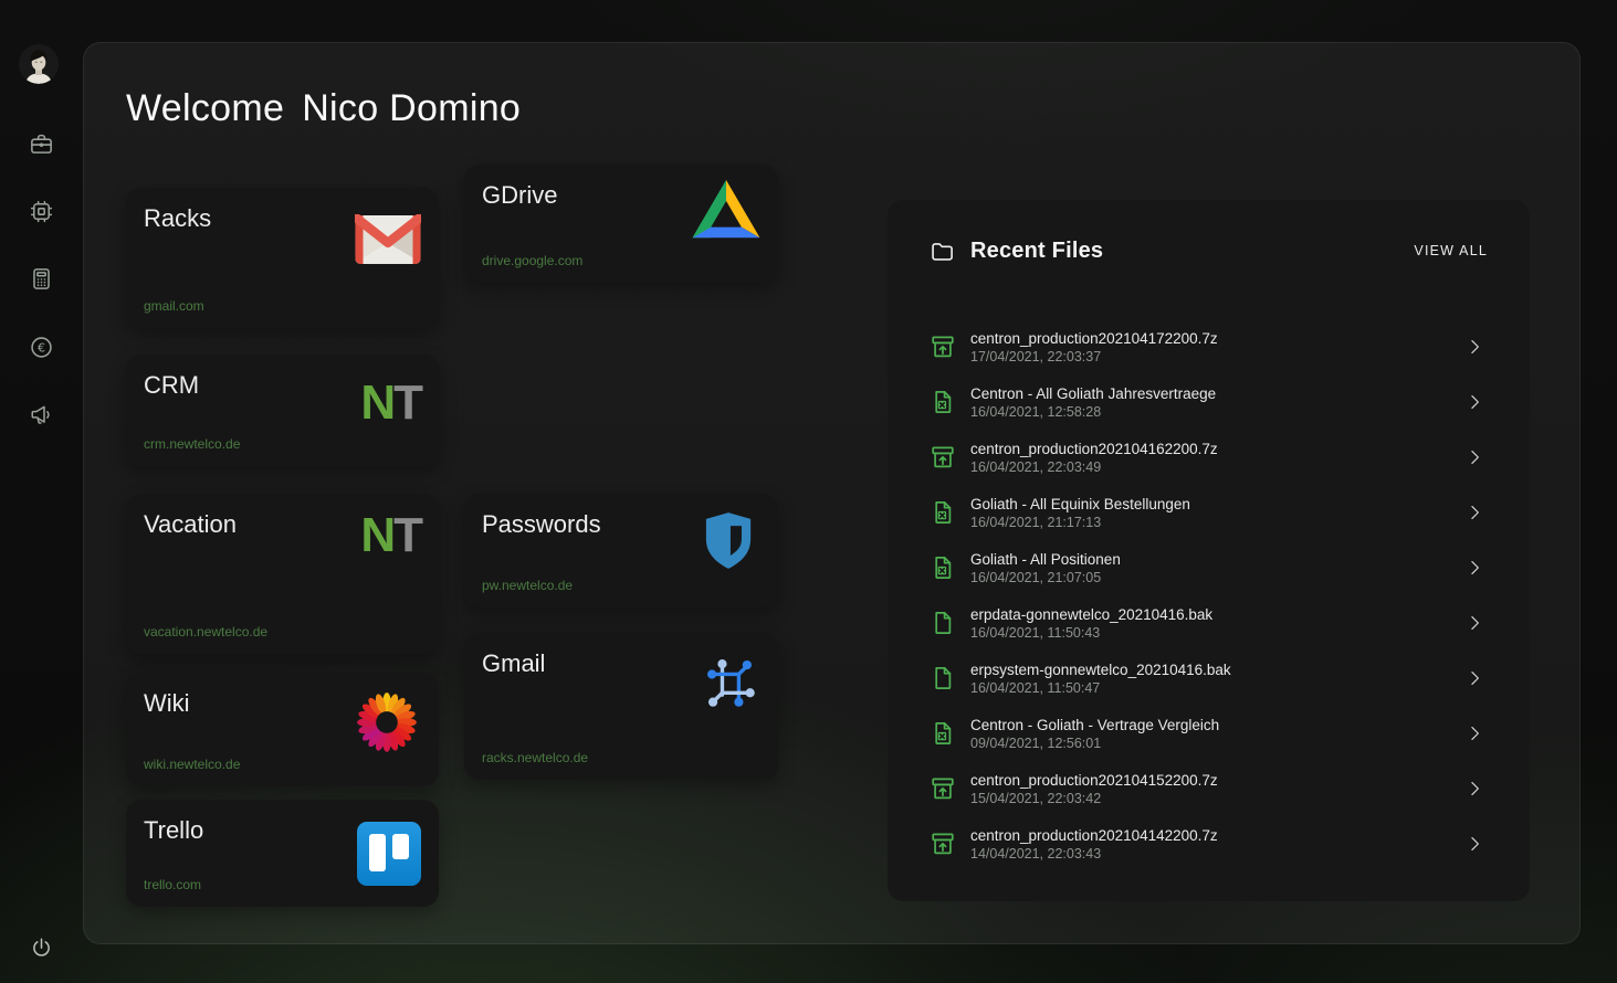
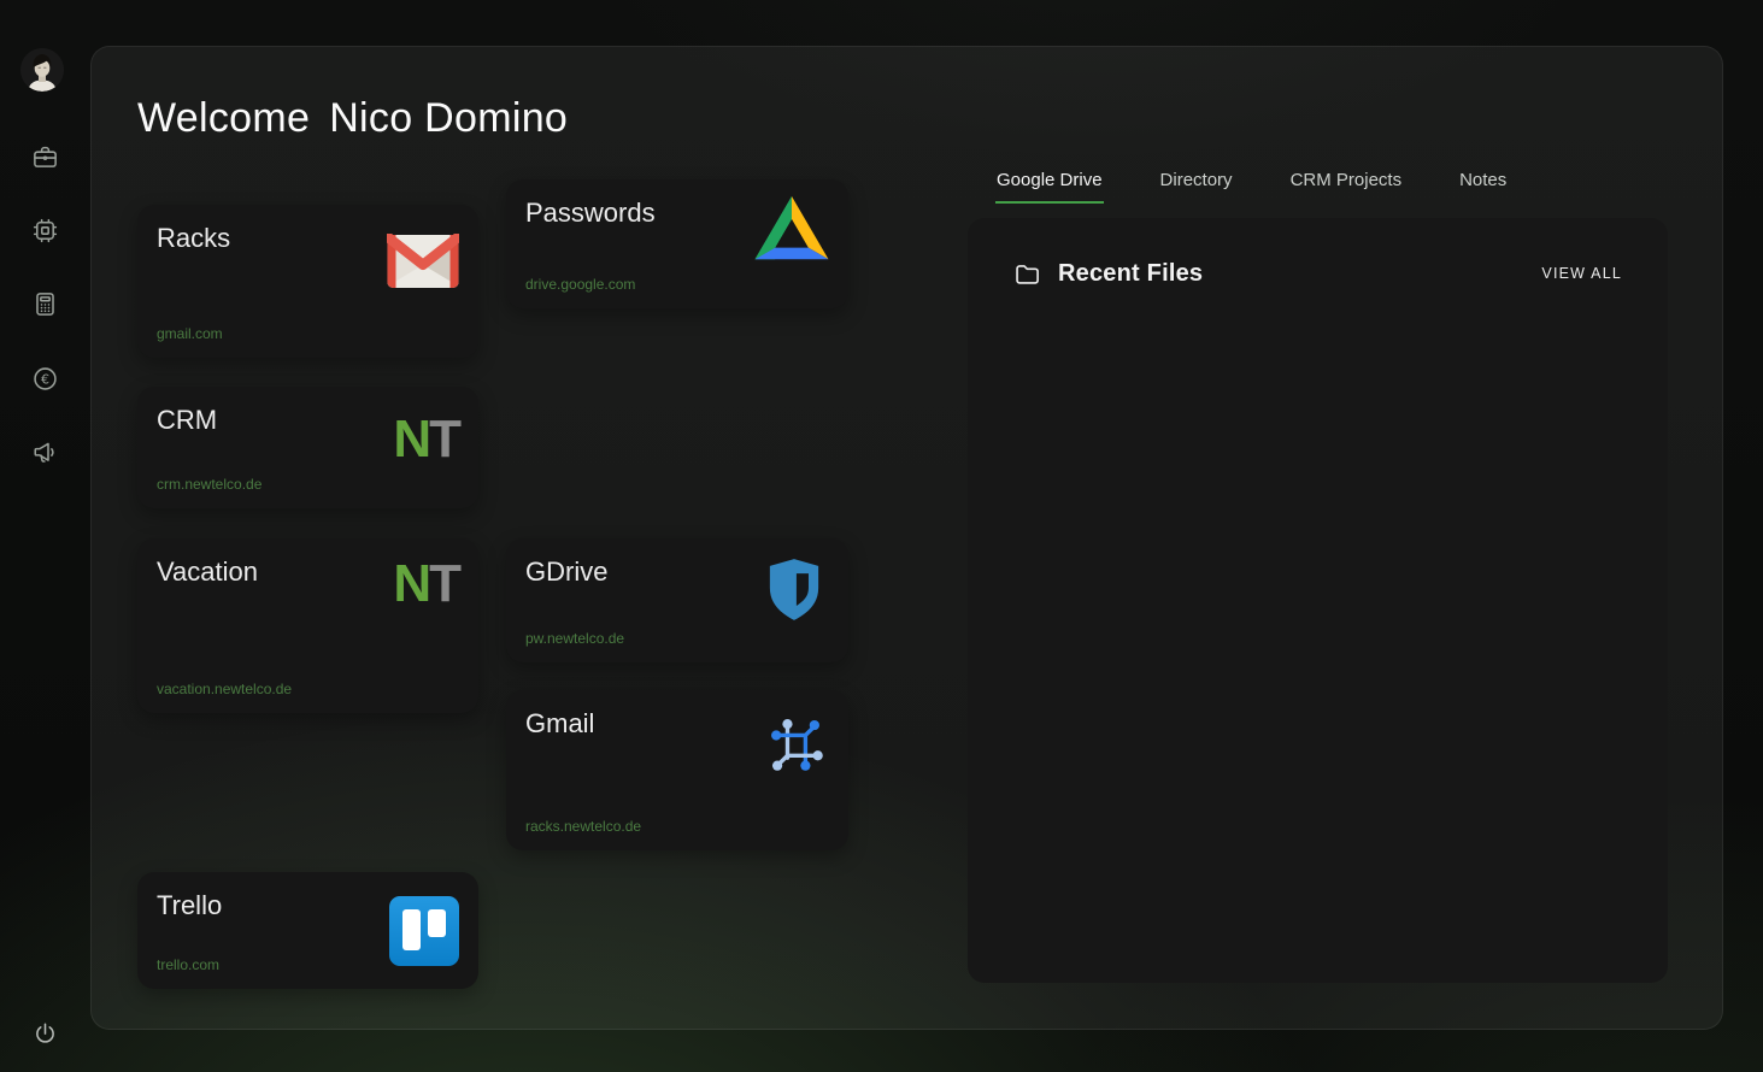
  €
  Welcome Nico Domino
  Racks
  gmail.com
  CRM
  N
  T
  crm.newtelco.de
  Vacation
  N
  T
  vacation.newtelco.de
- Wiki
- wiki.newtelco.de
  Trello
  trello.com
- GDrive
+ Passwords
  drive.google.com
- Passwords
+ GDrive
  pw.newtelco.de
  Gmail
  racks.newtelco.de
+ Google Drive
+ Directory
+ CRM Projects
+ Notes
  Recent Files
  VIEW ALL
- centron_production202104172200.7z
- 17/04/2021, 22:03:37
- Centron - All Goliath Jahresvertraege
- 16/04/2021, 12:58:28
- centron_production202104162200.7z
- 16/04/2021, 22:03:49
- Goliath - All Equinix Bestellungen
- 16/04/2021, 21:17:13
- Goliath - All Positionen
- 16/04/2021, 21:07:05
- erpdata-gonnewtelco_20210416.bak
- 16/04/2021, 11:50:43
- erpsystem-gonnewtelco_20210416.bak
- 16/04/2021, 11:50:47
- Centron - Goliath - Vertrage Vergleich
- 09/04/2021, 12:56:01
- centron_production202104152200.7z
- 15/04/2021, 22:03:42
- centron_production202104142200.7z
- 14/04/2021, 22:03:43
